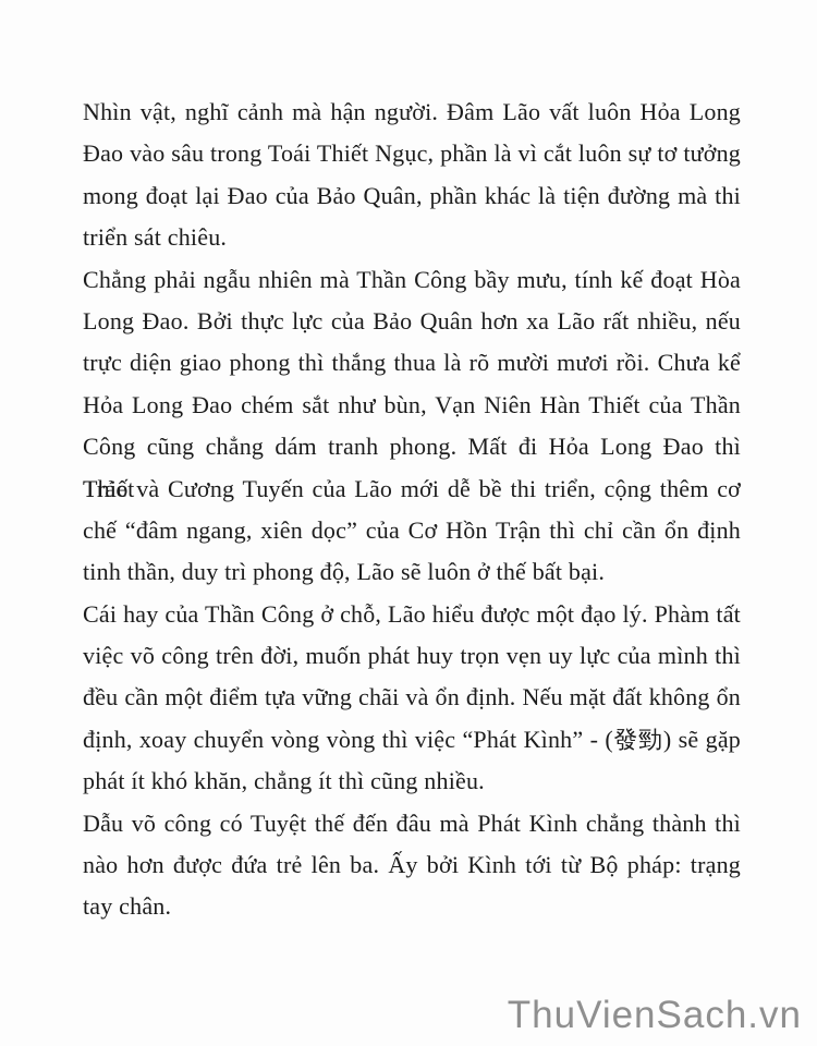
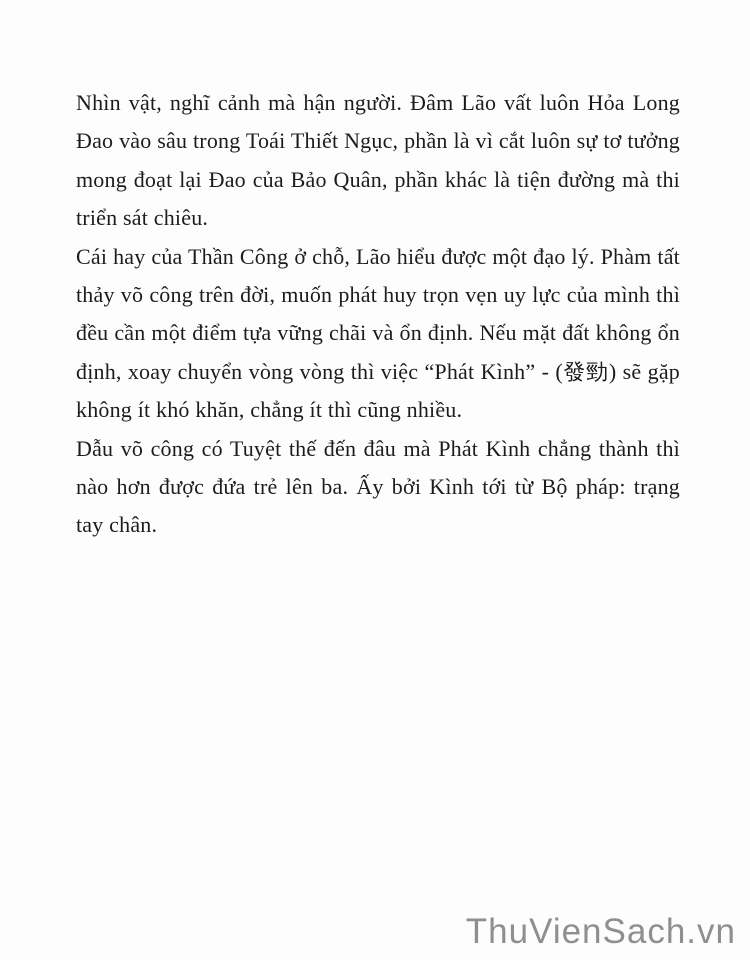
  Nhìn vật, nghĩ cảnh mà hận người. Đâm Lão vất luôn Hỏa Long
  Đao vào sâu trong Toái Thiết Ngục, phần là vì cắt luôn sự tơ tưởng
  mong đoạt lại Đao của Bảo Quân, phần khác là tiện đường mà thi
  triển sát chiêu.
- Chẳng phải ngẫu nhiên mà Thần Công bầy mưu, tính kế đoạt Hòa
- Long Đao. Bởi thực lực của Bảo Quân hơn xa Lão rất nhiều, nếu
- trực diện giao phong thì thắng thua là rõ mười mươi rồi. Chưa kể
- Hỏa Long Đao chém sắt như bùn, Vạn Niên Hàn Thiết của Thần
- Công cũng chẳng dám tranh phong. Mất đi Hỏa Long Đao thì Thiết
- Trảo và Cương Tuyến của Lão mới dễ bề thi triển, cộng thêm cơ
- chế “đâm ngang, xiên dọc” của Cơ Hồn Trận thì chỉ cần ổn định
- tinh thần, duy trì phong độ, Lão sẽ luôn ở thế bất bại.
  Cái hay của Thần Công ở chỗ, Lão hiểu được một đạo lý. Phàm tất
- việc võ công trên đời, muốn phát huy trọn vẹn uy lực của mình thì
+ thảy võ công trên đời, muốn phát huy trọn vẹn uy lực của mình thì
  đều cần một điểm tựa vững chãi và ổn định. Nếu mặt đất không ổn
  định, xoay chuyển vòng vòng thì việc “Phát Kình” - (發勁) sẽ gặp
- phát ít khó khăn, chẳng ít thì cũng nhiều.
+ không ít khó khăn, chẳng ít thì cũng nhiều.
  Dẫu võ công có Tuyệt thế đến đâu mà Phát Kình chẳng thành thì
  nào hơn được đứa trẻ lên ba. Ấy bởi Kình tới từ Bộ pháp: trạng
  tay chân.
  ThuVienSach.vn
